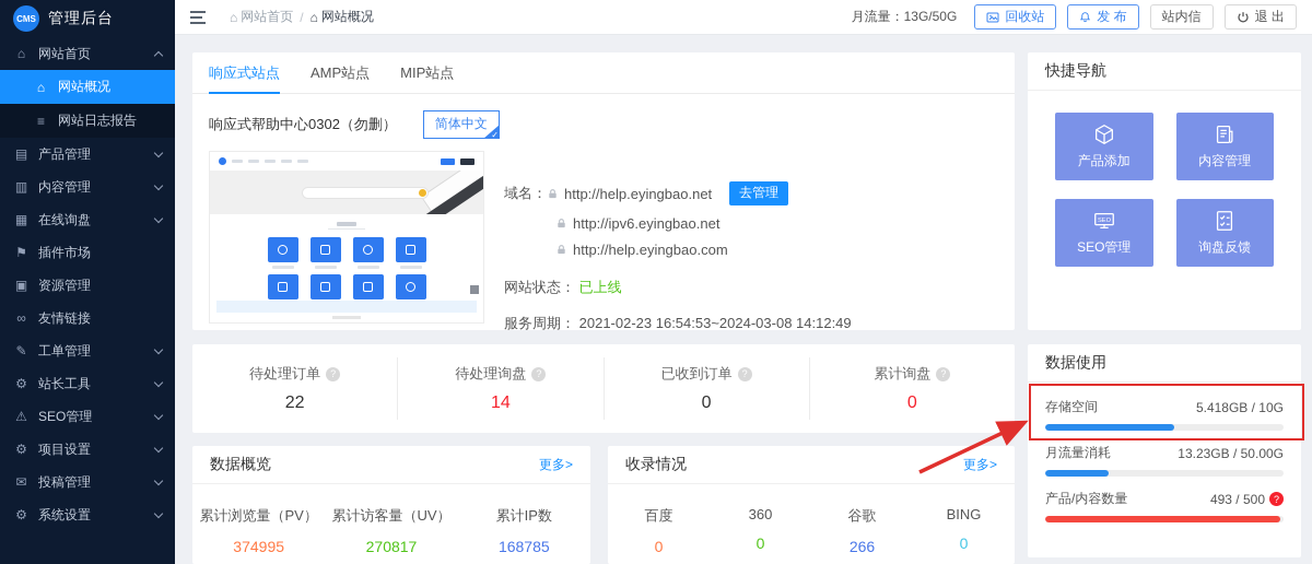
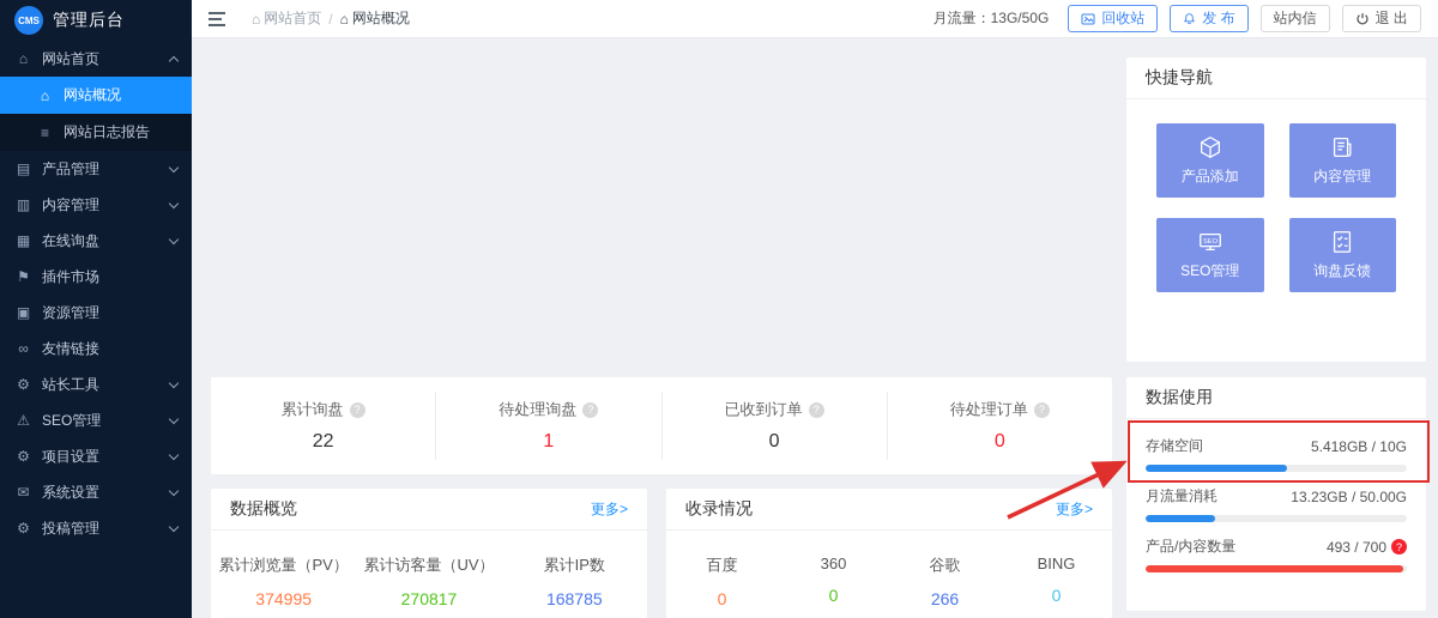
  CMS
  管理后台
  ⌂
  网站首页
  ⌂
  网站概况
  ≡
  网站日志报告
  ▤
  产品管理
  ▥
  内容管理
  ▦
  在线询盘
  ⚑
  插件市场
  ▣
  资源管理
  ∞
  友情链接
- ✎
- 工单管理
  ⚙
  站长工具
  ⚠
  SEO管理
  ⚙
  项目设置
  ✉
- 投稿管理
+ 系统设置
  ⚙
- 系统设置
+ 投稿管理
  ⌂
  网站首页
  /
  ⌂
  网站概况
  月流量：13G/50G
  回收站
  发 布
  站内信
  退 出
- 响应式站点
- AMP站点
- MIP站点
- 响应式帮助中心0302（勿删）
- 简体中文
- ✓
- 域名：
- http://help.eyingbao.net
- 去管理
- http://ipv6.eyingbao.net
- http://help.eyingbao.com
- 网站状态： 已上线
- 服务周期： 2021-02-23 16:54:53~2024-03-08 14:12:49
- 待处理订单
+ 累计询盘
  ?
  22
  待处理询盘
  ?
- 14
+ 1
  已收到订单
  ?
  0
- 累计询盘
+ 待处理订单
  ?
  0
  数据概览
  更多>
  累计浏览量（PV）
  374995
  累计访客量（UV）
  270817
  累计IP数
  168785
  收录情况
  更多>
  百度
  0
  360
  0
  谷歌
  266
  BING
  0
  快捷导航
  产品添加
  内容管理
  SEO管理
  询盘反馈
  数据使用
  存储空间
  5.418GB / 10G
  月流量消耗
  13.23GB / 50.00G
  产品/内容数量
- 493 / 500
+ 493 / 700
  ?
